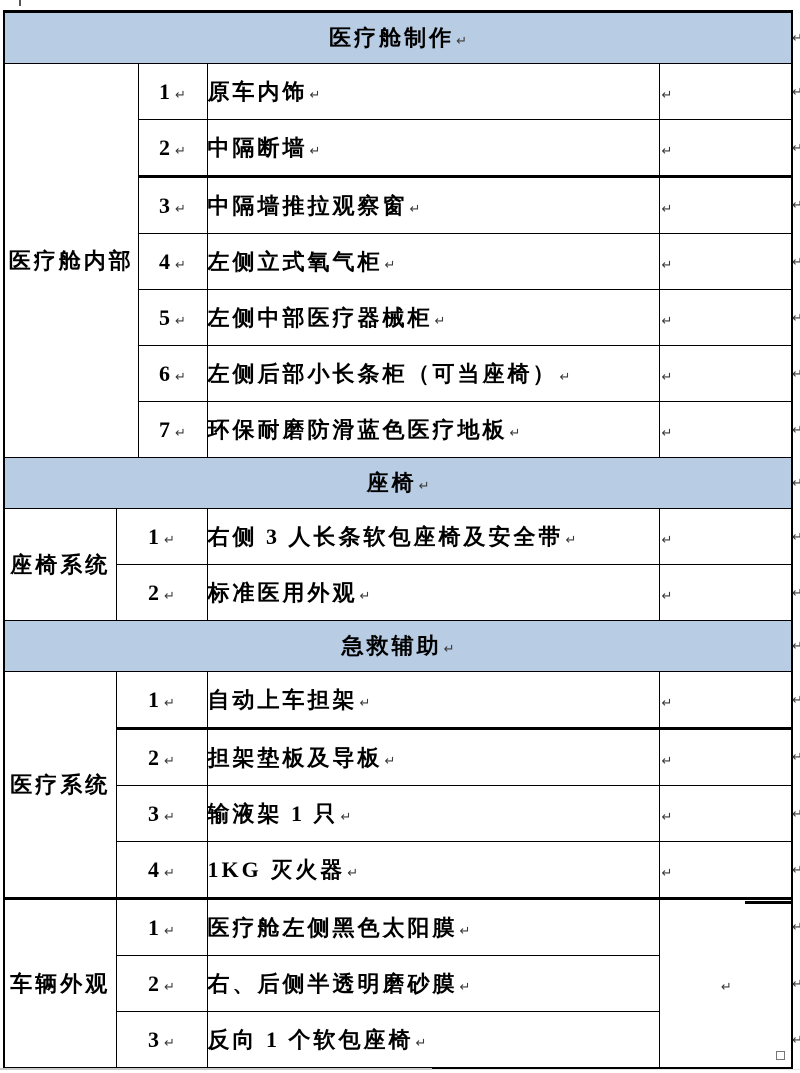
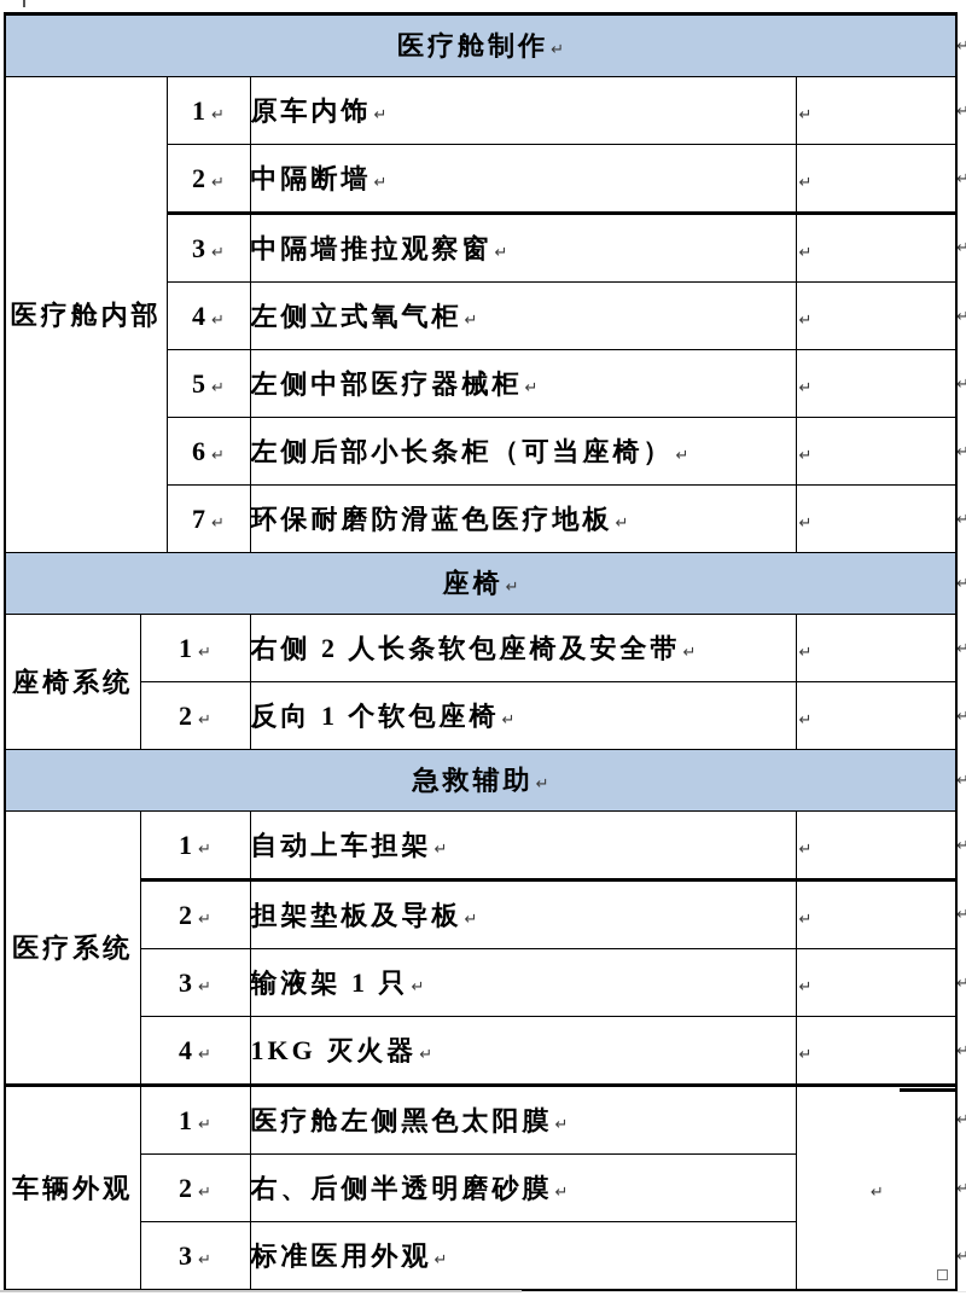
  医疗舱制作 ↵
  医疗舱内部	1 ↵	原车内饰 ↵	↵
  2 ↵	中隔断墙 ↵	↵
  3 ↵	中隔墙推拉观察窗 ↵	↵
  4 ↵	左侧立式氧气柜 ↵	↵
  5 ↵	左侧中部医疗器械柜 ↵	↵
  6 ↵	左侧后部小长条柜（可当座椅） ↵	↵
  7 ↵	环保耐磨防滑蓝色医疗地板 ↵	↵
  座椅 ↵
- 座椅系统	1 ↵	右侧 3 人长条软包座椅及安全带 ↵	↵
+ 座椅系统	1 ↵	右侧 2 人长条软包座椅及安全带 ↵	↵
- 2 ↵	标准医用外观 ↵	↵
+ 2 ↵	反向 1 个软包座椅 ↵	↵
  急救辅助 ↵
  医疗系统	1 ↵	自动上车担架 ↵	↵
  2 ↵	担架垫板及导板 ↵	↵
  3 ↵	输液架 1 只 ↵	↵
  4 ↵	1KG 灭火器 ↵	↵
  车辆外观	1 ↵	医疗舱左侧黑色太阳膜 ↵	↵
  2 ↵	右、后侧半透明磨砂膜 ↵
- 3 ↵	反向 1 个软包座椅 ↵
+ 3 ↵	标准医用外观 ↵
  ↵
  ↵
  ↵
  ↵
  ↵
  ↵
  ↵
  ↵
  ↵
  ↵
  ↵
  ↵
  ↵
  ↵
  ↵
  ↵
  ↵
  ↵
  ↵
